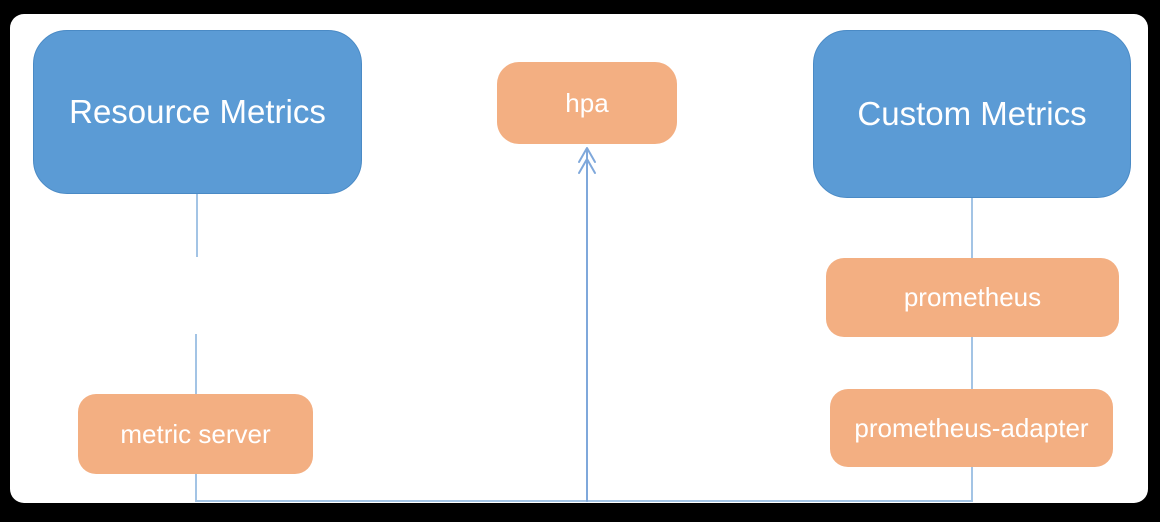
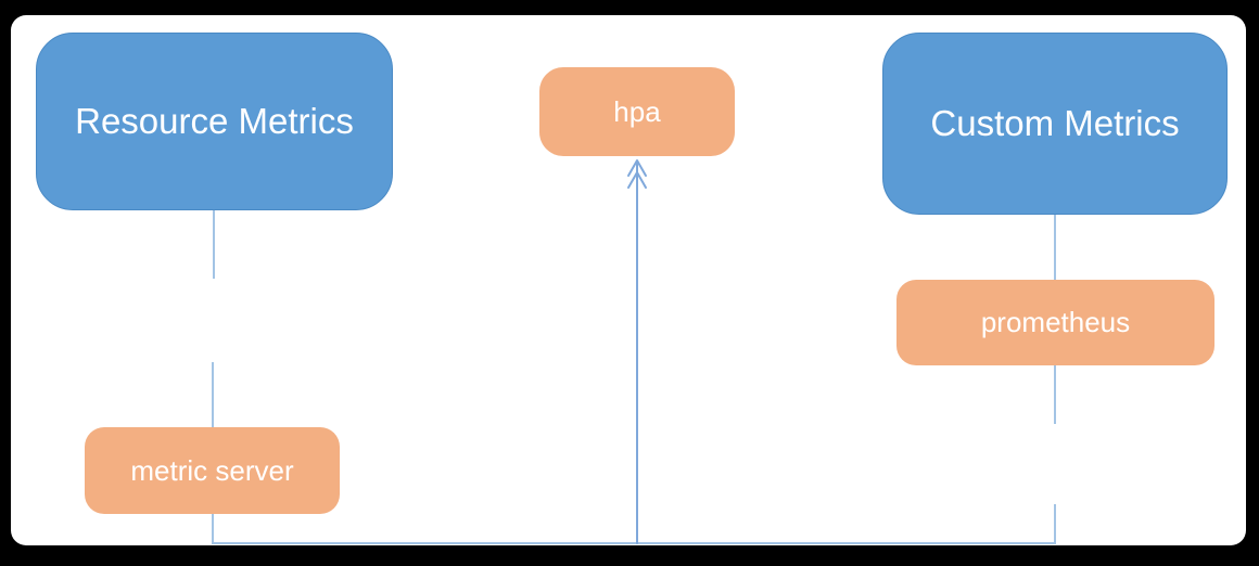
  Resource Metrics
  hpa
  Custom Metrics
  metric server
  prometheus
- prometheus-adapter
